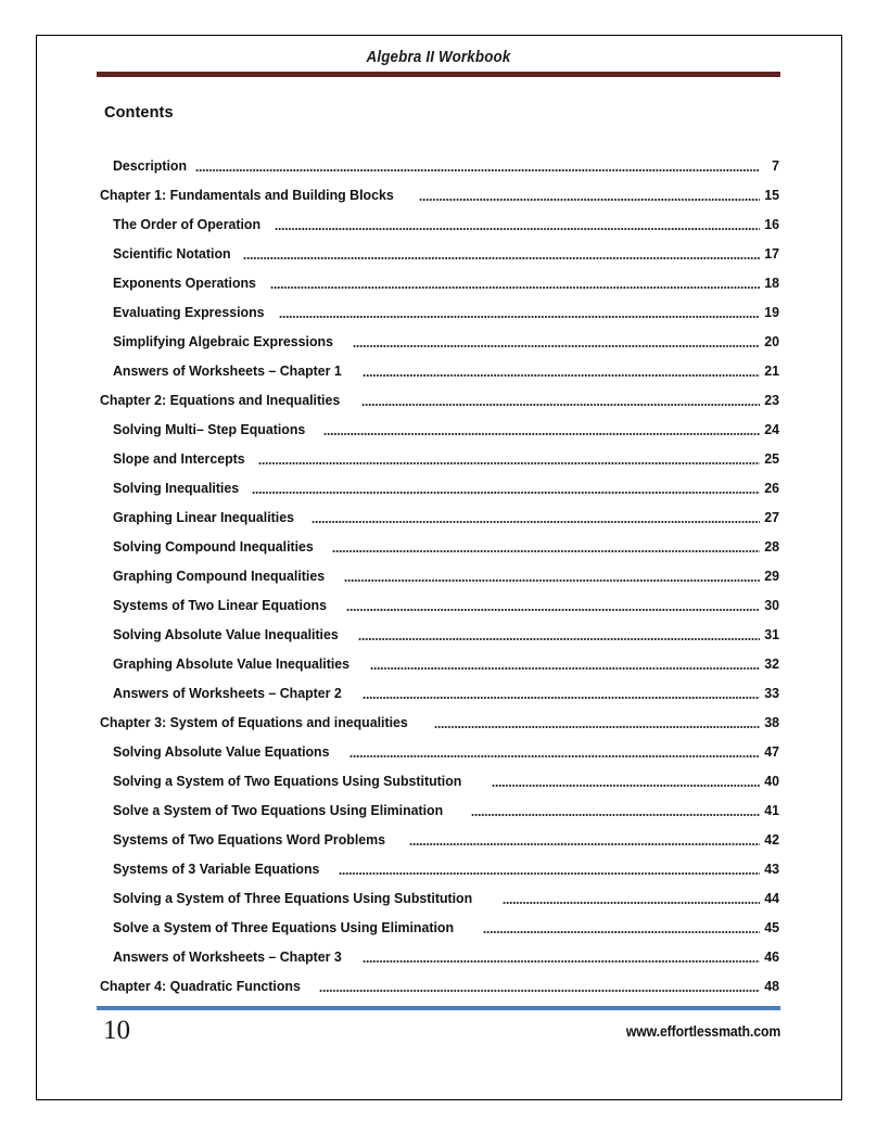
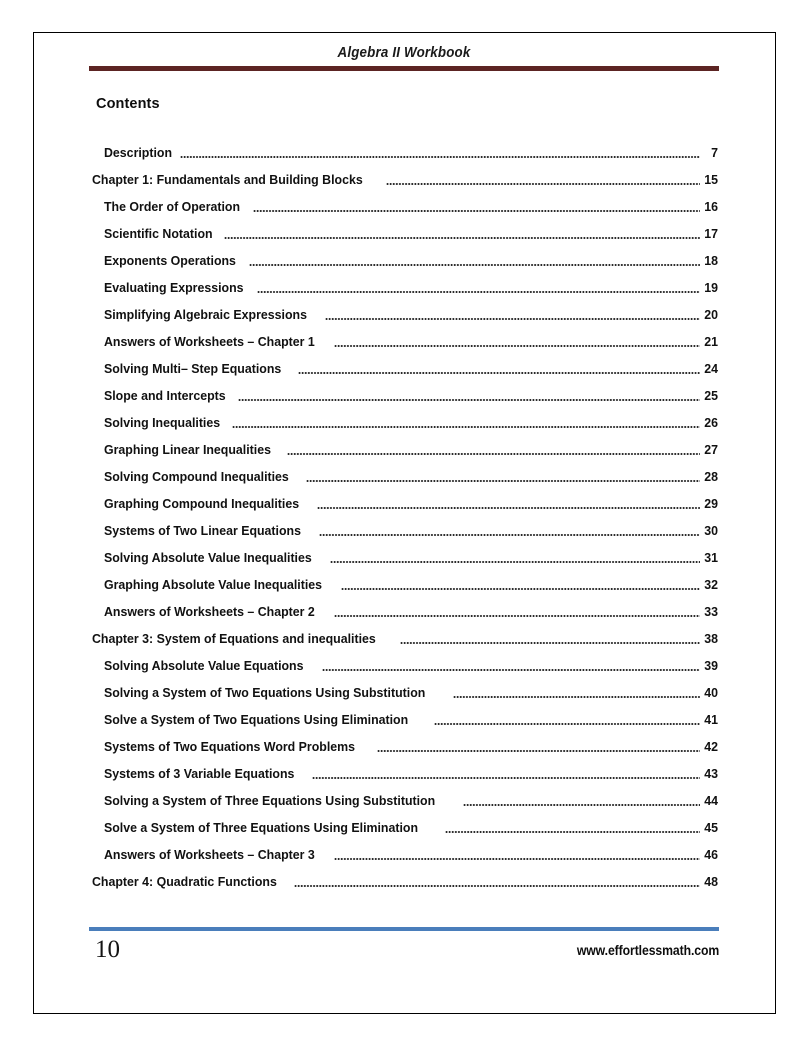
  Algebra II Workbook
  Contents
  Description
  7
  Chapter 1: Fundamentals and Building Blocks
  15
  The Order of Operation
  16
  Scientific Notation
  17
  Exponents Operations
  18
  Evaluating Expressions
  19
  Simplifying Algebraic Expressions
  20
  Answers of Worksheets – Chapter 1
  21
- Chapter 2: Equations and Inequalities
- 23
  Solving Multi– Step Equations
  24
  Slope and Intercepts
  25
  Solving Inequalities
  26
  Graphing Linear Inequalities
  27
  Solving Compound Inequalities
  28
  Graphing Compound Inequalities
  29
  Systems of Two Linear Equations
  30
  Solving Absolute Value Inequalities
  31
  Graphing Absolute Value Inequalities
  32
  Answers of Worksheets – Chapter 2
  33
  Chapter 3: System of Equations and inequalities
  38
  Solving Absolute Value Equations
- 47
+ 39
  Solving a System of Two Equations Using Substitution
  40
  Solve a System of Two Equations Using Elimination
  41
  Systems of Two Equations Word Problems
  42
  Systems of 3 Variable Equations
  43
  Solving a System of Three Equations Using Substitution
  44
  Solve a System of Three Equations Using Elimination
  45
  Answers of Worksheets – Chapter 3
  46
  Chapter 4: Quadratic Functions
  48
  10
  www.effortlessmath.com
